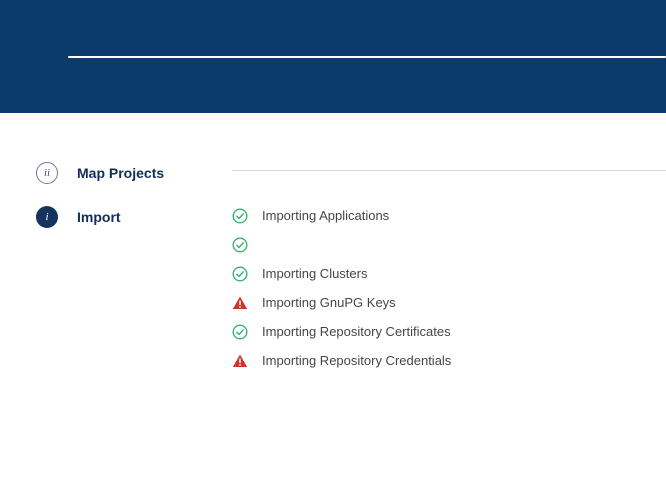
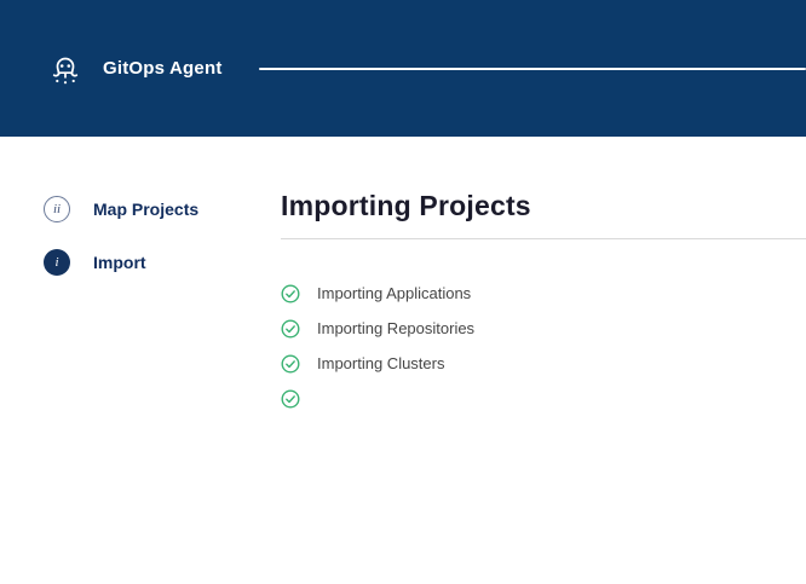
+ GitOps Agent
  ii
  Map Projects
  i
  Import
+ Importing Projects
  Importing Applications
+ Importing Repositories
  Importing Clusters
- Importing GnuPG Keys
- Importing Repository Certificates
- Importing Repository Credentials
